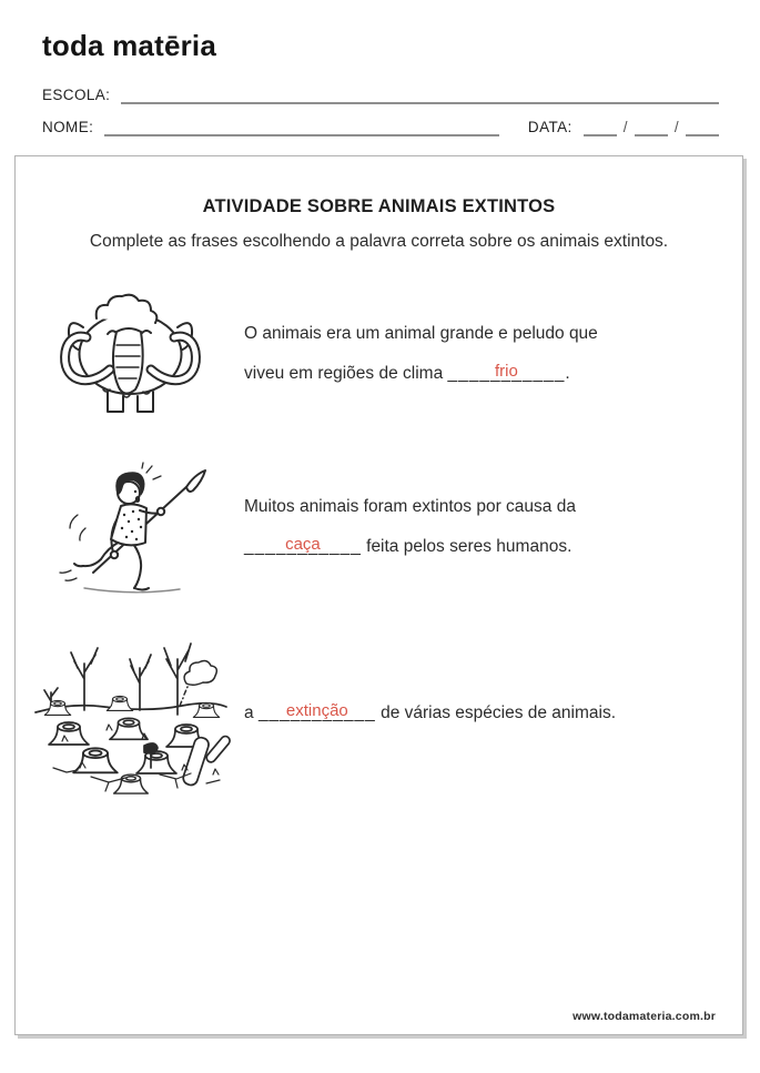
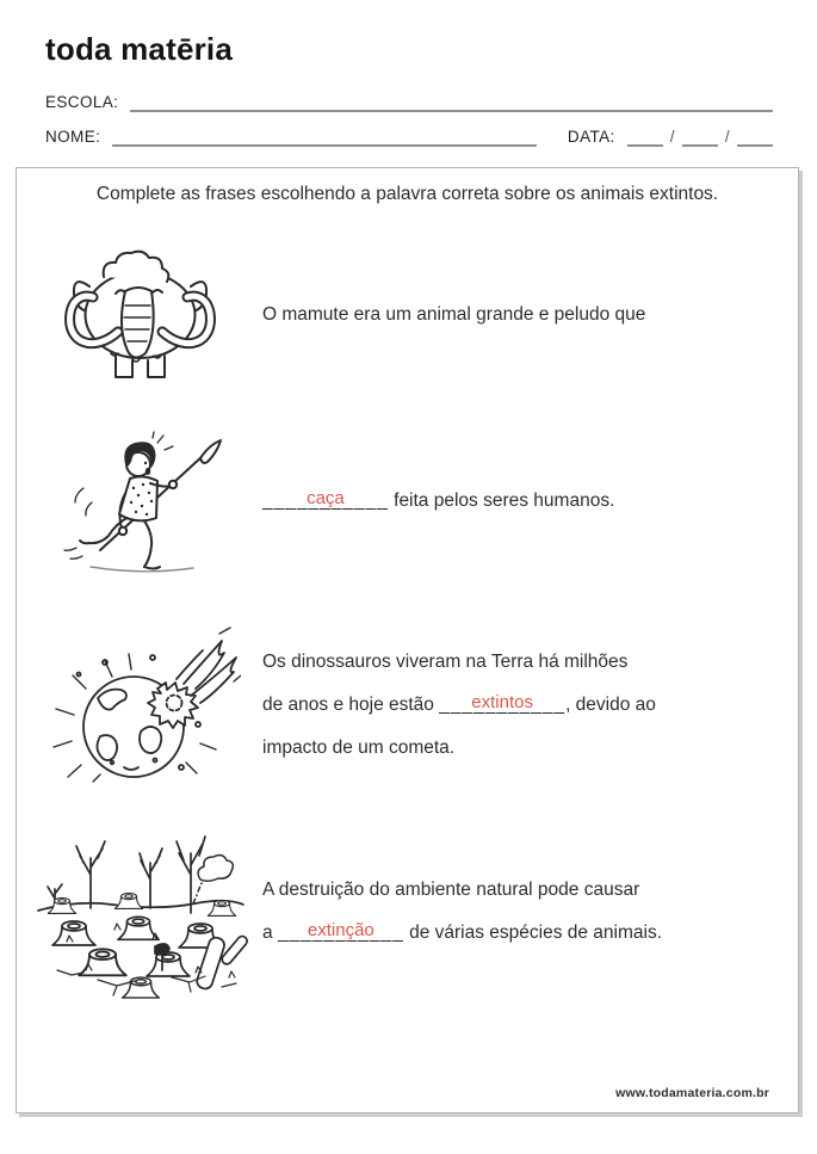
  toda matēria
  ESCOLA:
  NOME:
  DATA:
  /
  /
- ATIVIDADE SOBRE ANIMAIS EXTINTOS
  Complete as frases escolhendo a palavra correta sobre os animais extintos.
- O animais era um animal grande e peludo que
+ O mamute era um animal grande e peludo que
- viveu em regiões de clima
- frio
- ___________.
- Muitos animais foram extintos por causa da
  caça
  ___________ feita pelos seres humanos.
+ Os dinossauros viveram na Terra há milhões
+ de anos e hoje estão
+ extintos
+ ___________, devido ao
+ impacto de um cometa.
+ A destruição do ambiente natural pode causar
  a
  extinção
  ___________ de várias espécies de animais.
  www.todamateria.com.br
